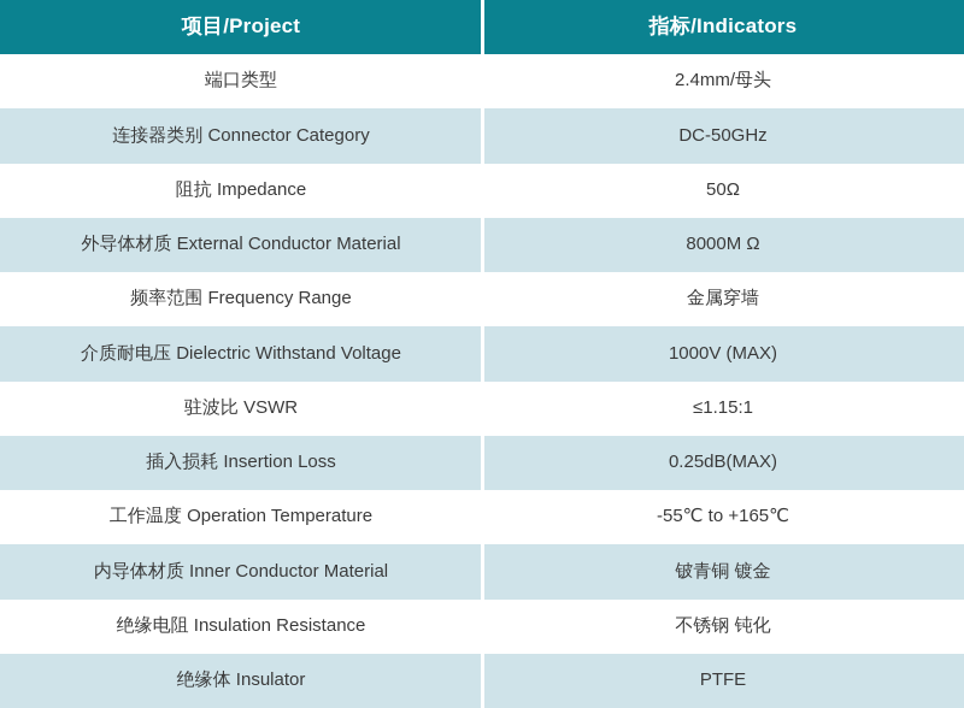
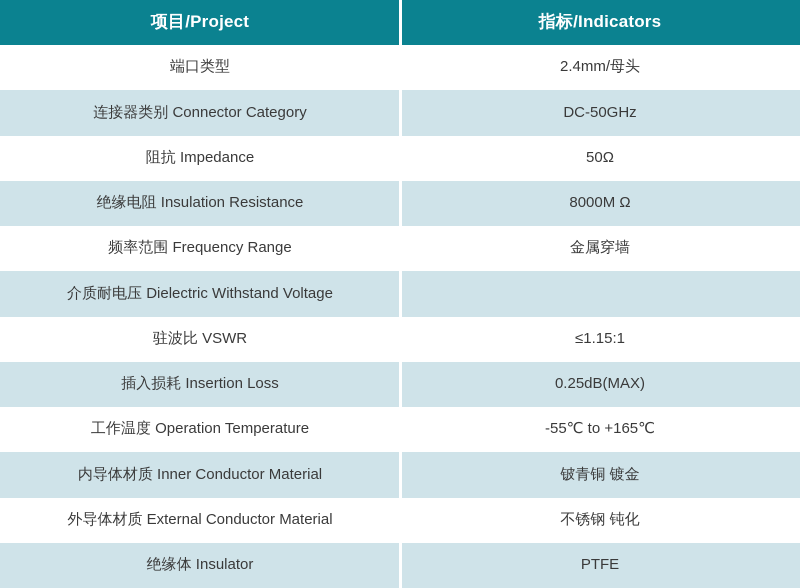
  项目/Project
  指标/Indicators
  端口类型
  2.4mm/母头
  连接器类别 Connector Category
  DC-50GHz
  阻抗 Impedance
  50Ω
- 外导体材质 External Conductor Material
+ 绝缘电阻 Insulation Resistance
  8000M Ω
  频率范围 Frequency Range
  金属穿墙
  介质耐电压 Dielectric Withstand Voltage
- 1000V (MAX)
  驻波比 VSWR
  ≤1.15:1
  插入损耗 Insertion Loss
  0.25dB(MAX)
  工作温度 Operation Temperature
  -55℃ to +165℃
  内导体材质 Inner Conductor Material
  铍青铜 镀金
- 绝缘电阻 Insulation Resistance
+ 外导体材质 External Conductor Material
  不锈钢 钝化
  绝缘体 Insulator
  PTFE
